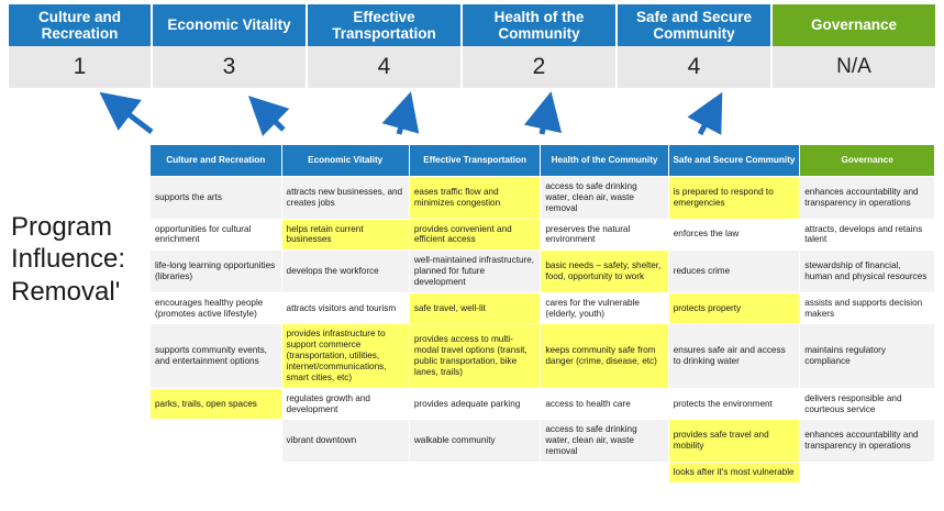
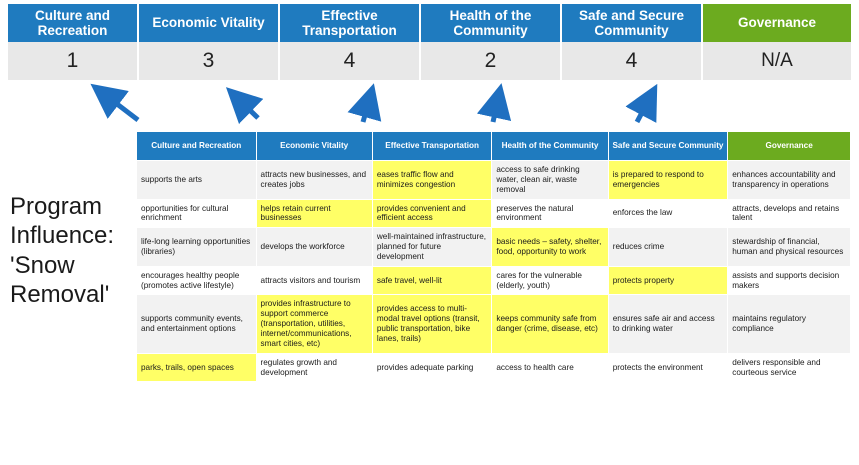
  Culture and Recreation
  Economic Vitality
  Effective Transportation
  Health of the Community
  Safe and Secure Community
  Governance
  1
  3
  4
  2
  4
  N/A
  Program
  Influence:
+ 'Snow
  Removal'
  Culture and Recreation	Economic Vitality	Effective Transportation	Health of the Community	Safe and Secure Community	Governance
  supports the arts	attracts new businesses, and creates jobs	eases traffic flow and minimizes congestion	access to safe drinking water, clean air, waste removal	is prepared to respond to emergencies	enhances accountability and transparency in operations
  opportunities for cultural enrichment	helps retain current businesses	provides convenient and efficient access	preserves the natural environment	enforces the law	attracts, develops and retains talent
  life-long learning opportunities (libraries)	develops the workforce	well-maintained infrastructure, planned for future development	basic needs – safety, shelter, food, opportunity to work	reduces crime	stewardship of financial, human and physical resources
  encourages healthy people (promotes active lifestyle)	attracts visitors and tourism	safe travel, well-lit	cares for the vulnerable (elderly, youth)	protects property	assists and supports decision makers
  supports community events, and entertainment options	provides infrastructure to support commerce (transportation, utilities, internet/communications, smart cities, etc)	provides access to multi-modal travel options (transit, public transportation, bike lanes, trails)	keeps community safe from danger (crime, disease, etc)	ensures safe air and access to drinking water	maintains regulatory compliance
  parks, trails, open spaces	regulates growth and development	provides adequate parking	access to health care	protects the environment	delivers responsible and courteous service
- 	vibrant downtown	walkable community	access to safe drinking water, clean air, waste removal	provides safe travel and mobility	enhances accountability and transparency in operations
- 				looks after it's most vulnerable
